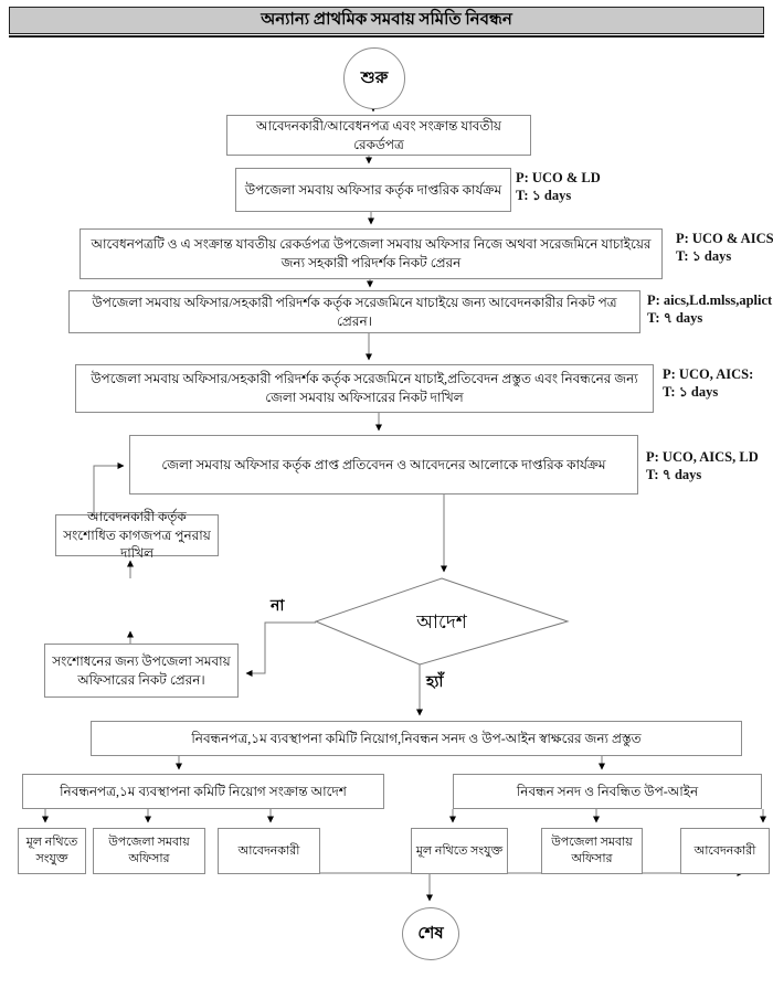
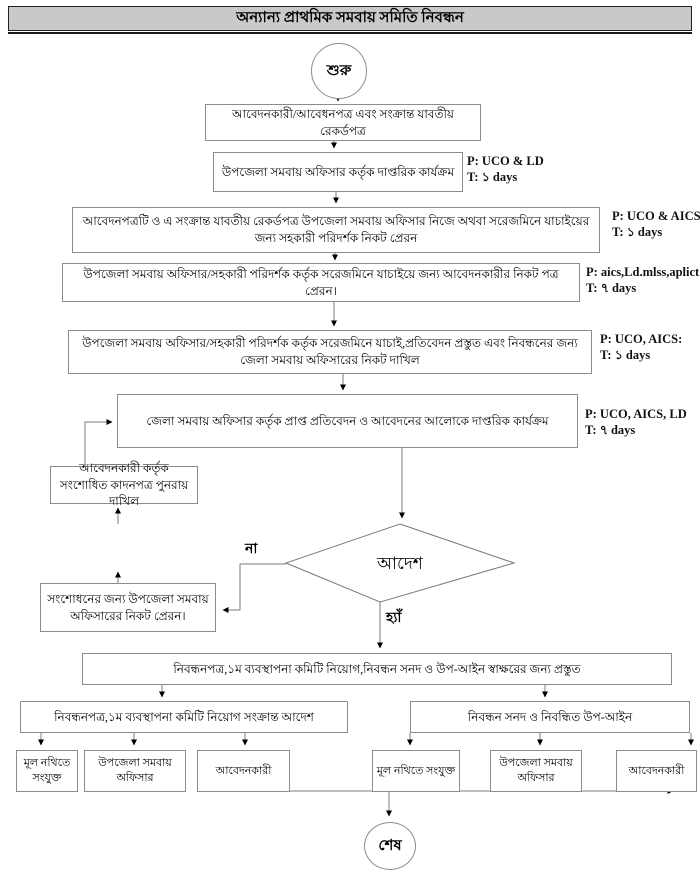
  অন্যান্য প্রাথমিক সমবায় সমিতি নিবন্ধন
  শুরু
  শেষ
  আবেদনকারী/আবেধনপত্র এবং সংক্রান্ত যাবতীয় রেকর্ডপত্র
  উপজেলা সমবায় অফিসার কর্তৃক দাপ্তরিক কার্যক্রম
- আবেধনপত্রটি ও এ সংক্রান্ত যাবতীয় রেকর্ডপত্র উপজেলা সমবায় অফিসার নিজে অথবা সরেজমিনে যাচাইয়ের জন্য সহকারী পরিদর্শক নিকট প্রেরন
+ আবেদনপত্রটি ও এ সংক্রান্ত যাবতীয় রেকর্ডপত্র উপজেলা সমবায় অফিসার নিজে অথবা সরেজমিনে যাচাইয়ের জন্য সহকারী পরিদর্শক নিকট প্রেরন
  উপজেলা সমবায় অফিসার/সহকারী পরিদর্শক কর্তৃক সরেজমিনে যাচাইয়ে জন্য আবেদনকারীর নিকট পত্র প্রেরন।
  উপজেলা সমবায় অফিসার/সহকারী পরিদর্শক কর্তৃক সরেজমিনে যাচাই,প্রতিবেদন প্রস্তুত এবং নিবন্ধনের জন্য জেলা সমবায় অফিসারের নিকট দাখিল
  জেলা সমবায় অফিসার কর্তৃক প্রাপ্ত প্রতিবেদন ও আবেদনের আলোকে দাপ্তরিক কার্যক্রম
- আবেদনকারী কর্তৃক সংশোধিত কাগজপত্র পুনরায় দাখিল
+ আবেদনকারী কর্তৃক সংশোধিত কাদনপত্র পুনরায় দাখিল
  সংশোধনের জন্য উপজেলা সমবায় অফিসারের নিকট প্রেরন।
  আদেশ
  না
  হ্যাঁ
  নিবন্ধনপত্র,১ম ব্যবস্থাপনা কমিটি নিয়োগ,নিবন্ধন সনদ ও উপ-আইন স্বাক্ষরের জন্য প্রস্তুত
  নিবন্ধনপত্র,১ম ব্যবস্থাপনা কমিটি নিয়োগ সংক্রান্ত আদেশ
  নিবন্ধন সনদ ও নিবন্ধিত উপ-আইন
  মূল নথিতে সংযুক্ত
  উপজেলা সমবায় অফিসার
  আবেদনকারী
  মূল নথিতে সংযুক্ত
  উপজেলা সমবায় অফিসার
  আবেদনকারী
  P: UCO & LD
  T: ১ days
  P: UCO & AICS
  T: ১ days
  P: aics,Ld.mlss,aplict
  T: ৭ days
  P: UCO, AICS:
  T: ১ days
  P: UCO, AICS, LD
  T: ৭ days
